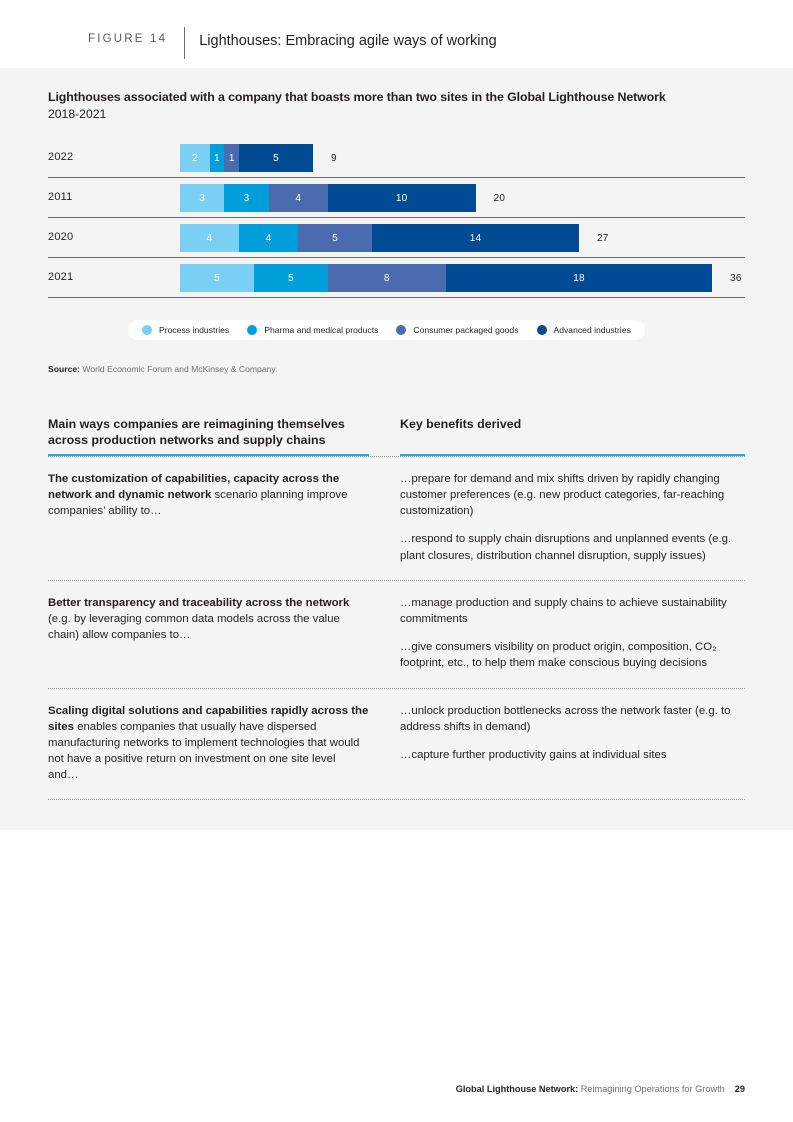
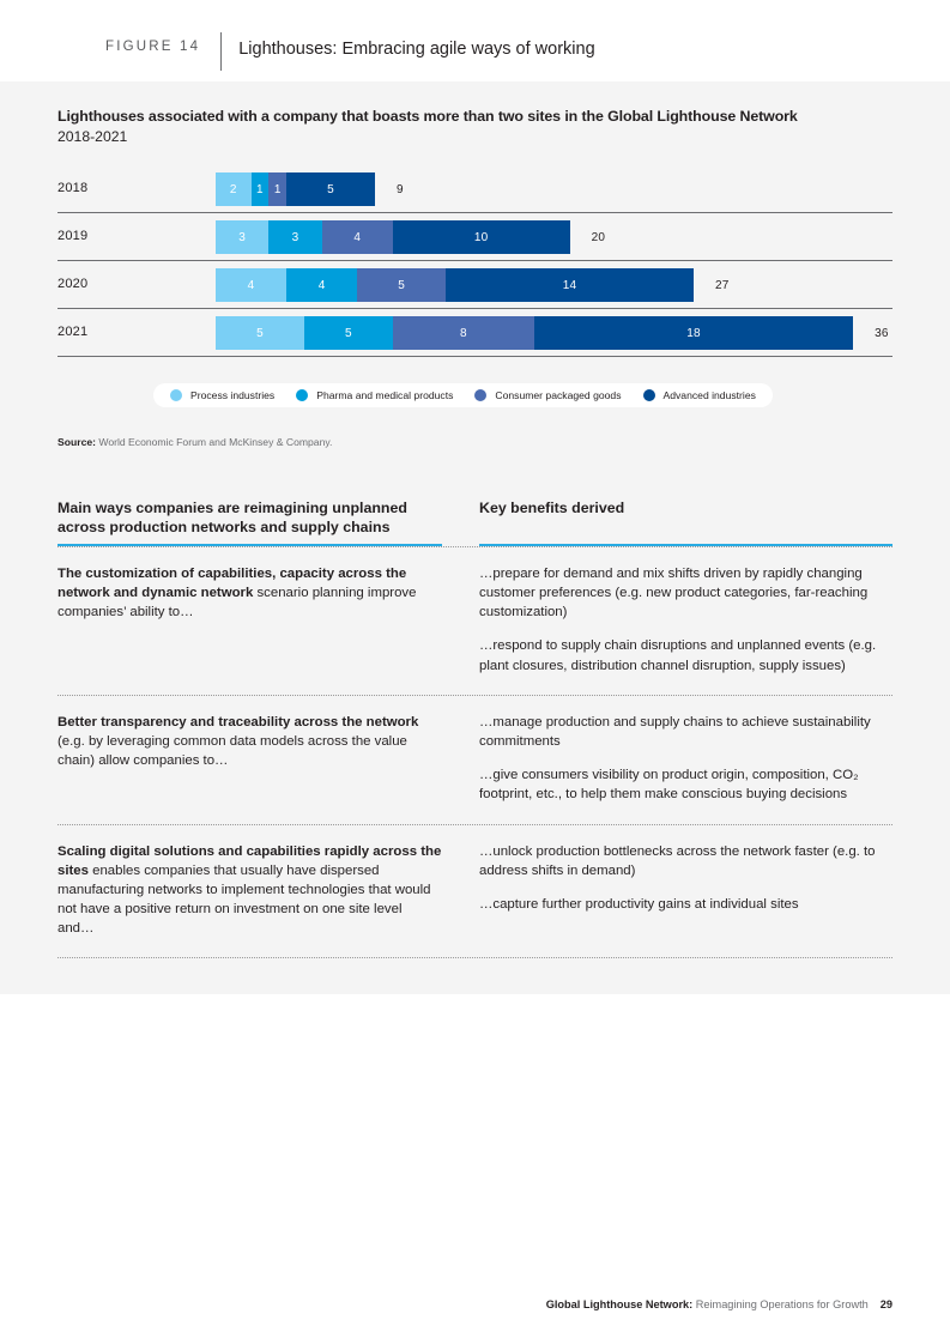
  FIGURE 14
  Lighthouses: Embracing agile ways of working
  Lighthouses associated with a company that boasts more than two sites in the Global Lighthouse Network
  2018-2021
- 2022
+ 2018
  2
  1
  1
  5
  9
- 2011
+ 2019
  3
  3
  4
  10
  20
  2020
  4
  4
  5
  14
  27
  2021
  5
  5
  8
  18
  36
  Process industries
  Pharma and medical products
  Consumer packaged goods
  Advanced industries
  Source: World Economic Forum and McKinsey & Company.
- Main ways companies are reimagining themselves across production networks and supply chains
+ Main ways companies are reimagining unplanned across production networks and supply chains
  Key benefits derived
  The customization of capabilities, capacity across the network and dynamic network scenario planning improve companies’ ability to…
  …prepare for demand and mix shifts driven by rapidly changing customer preferences (e.g. new product categories, far-reaching customization)
  …respond to supply chain disruptions and unplanned events (e.g. plant closures, distribution channel disruption, supply issues)
  Better transparency and traceability across the network (e.g. by leveraging common data models across the value chain) allow companies to…
  …manage production and supply chains to achieve sustainability commitments
  …give consumers visibility on product origin, composition, CO₂ footprint, etc., to help them make conscious buying decisions
  Scaling digital solutions and capabilities rapidly across the sites enables companies that usually have dispersed manufacturing networks to implement technologies that would not have a positive return on investment on one site level and…
  …unlock production bottlenecks across the network faster (e.g. to address shifts in demand)
  …capture further productivity gains at individual sites
  Global Lighthouse Network: Reimagining Operations for Growth 29
